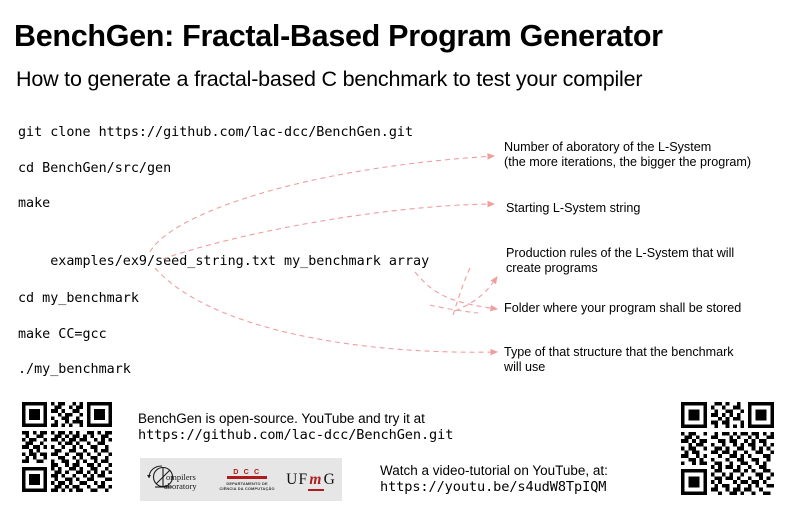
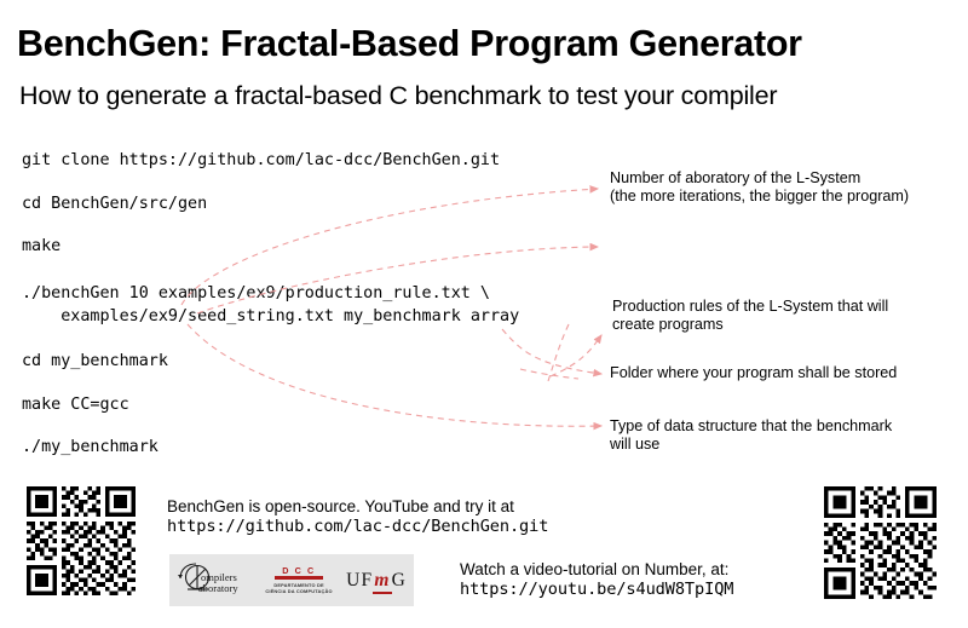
  BenchGen: Fractal-Based Program Generator
  How to generate a fractal-based C benchmark to test your compiler
  git clone https://github.com/lac-dcc/BenchGen.git
  cd BenchGen/src/gen
  make
+ ./benchGen 10 examples/ex9/production_rule.txt \
  examples/ex9/seed_string.txt my_benchmark array
  cd my_benchmark
  make CC=gcc
  ./my_benchmark
  Number of aboratory of the L-System
  (the more iterations, the bigger the program)
- Starting L-System string
  Production rules of the L-System that will
  create programs
  Folder where your program shall be stored
- Type of that structure that the benchmark
+ Type of data structure that the benchmark
  will use
  BenchGen is open-source. YouTube and try it at
  https://github.com/lac-dcc/BenchGen.git
- Watch a video-tutorial on YouTube, at:
+ Watch a video-tutorial on Number, at:
  https://youtu.be/s4udW8TpIQM
  ompilers
  aboratory
  D C C
  U
  F
  m
  G
